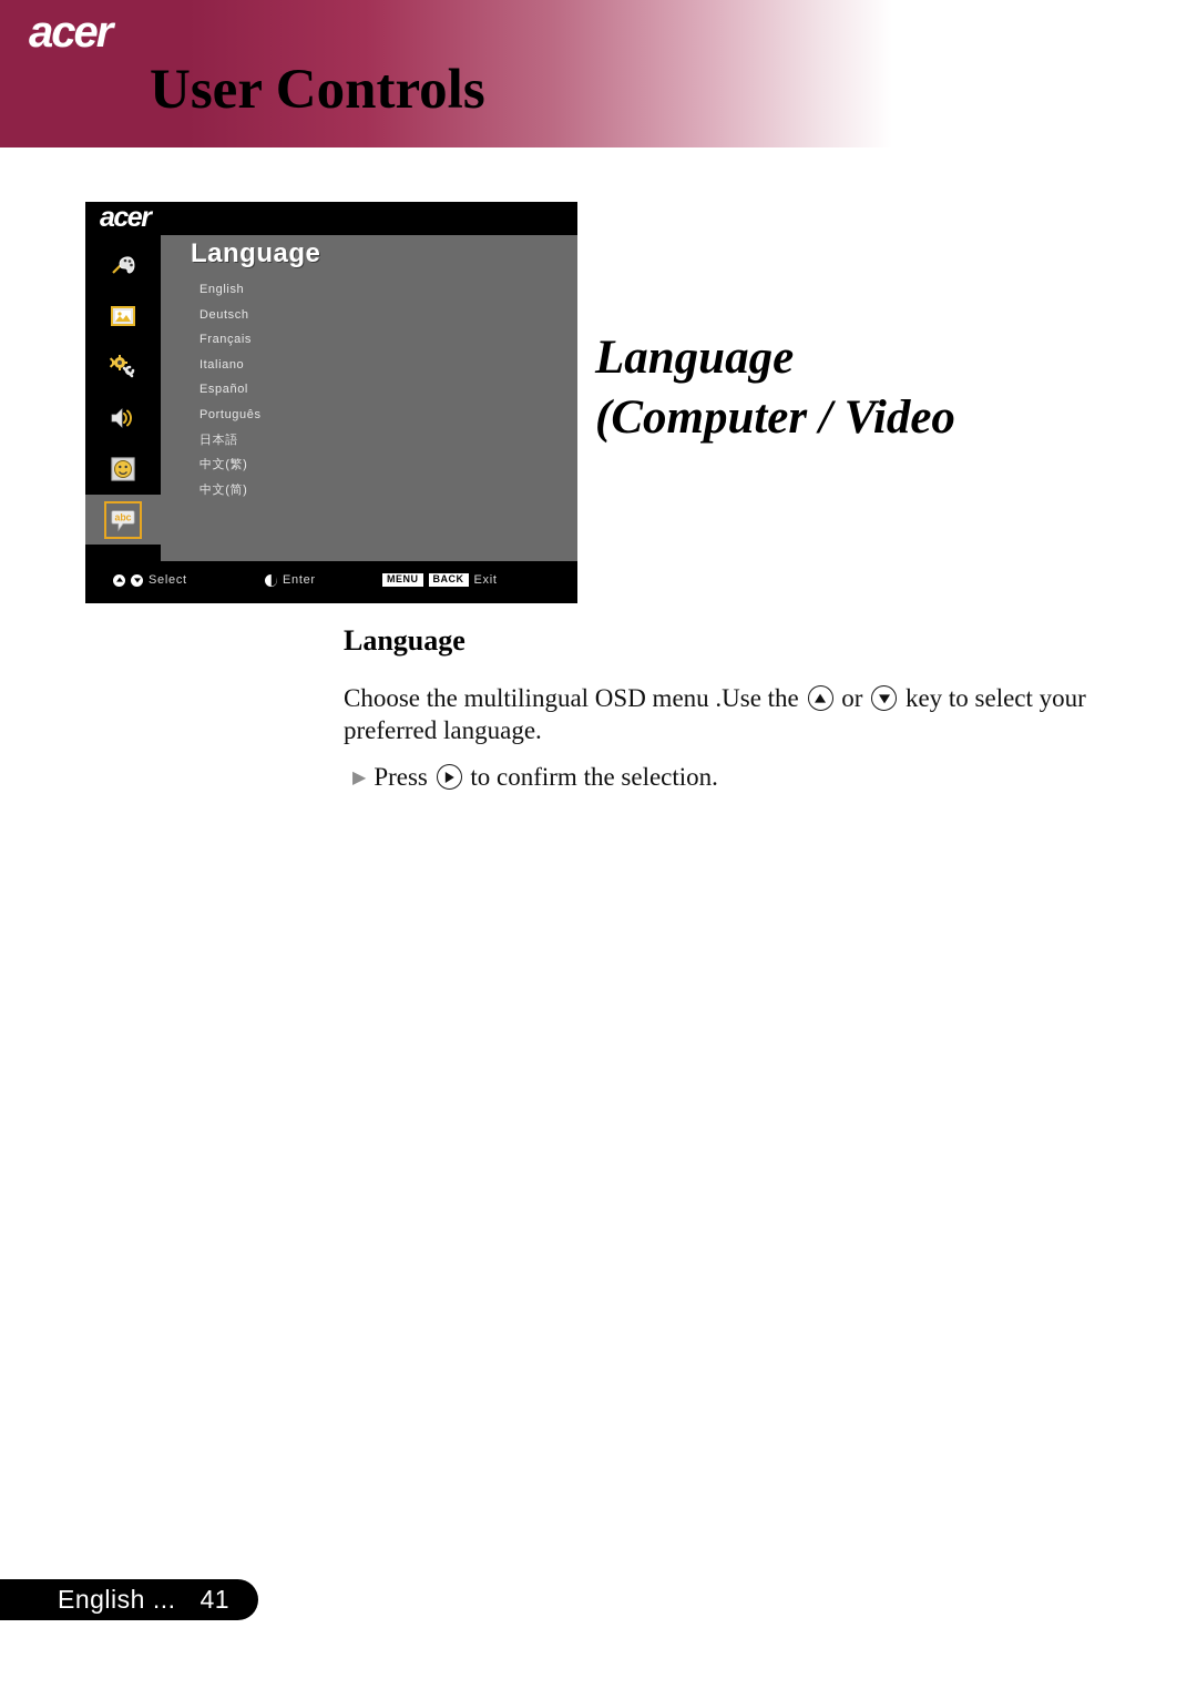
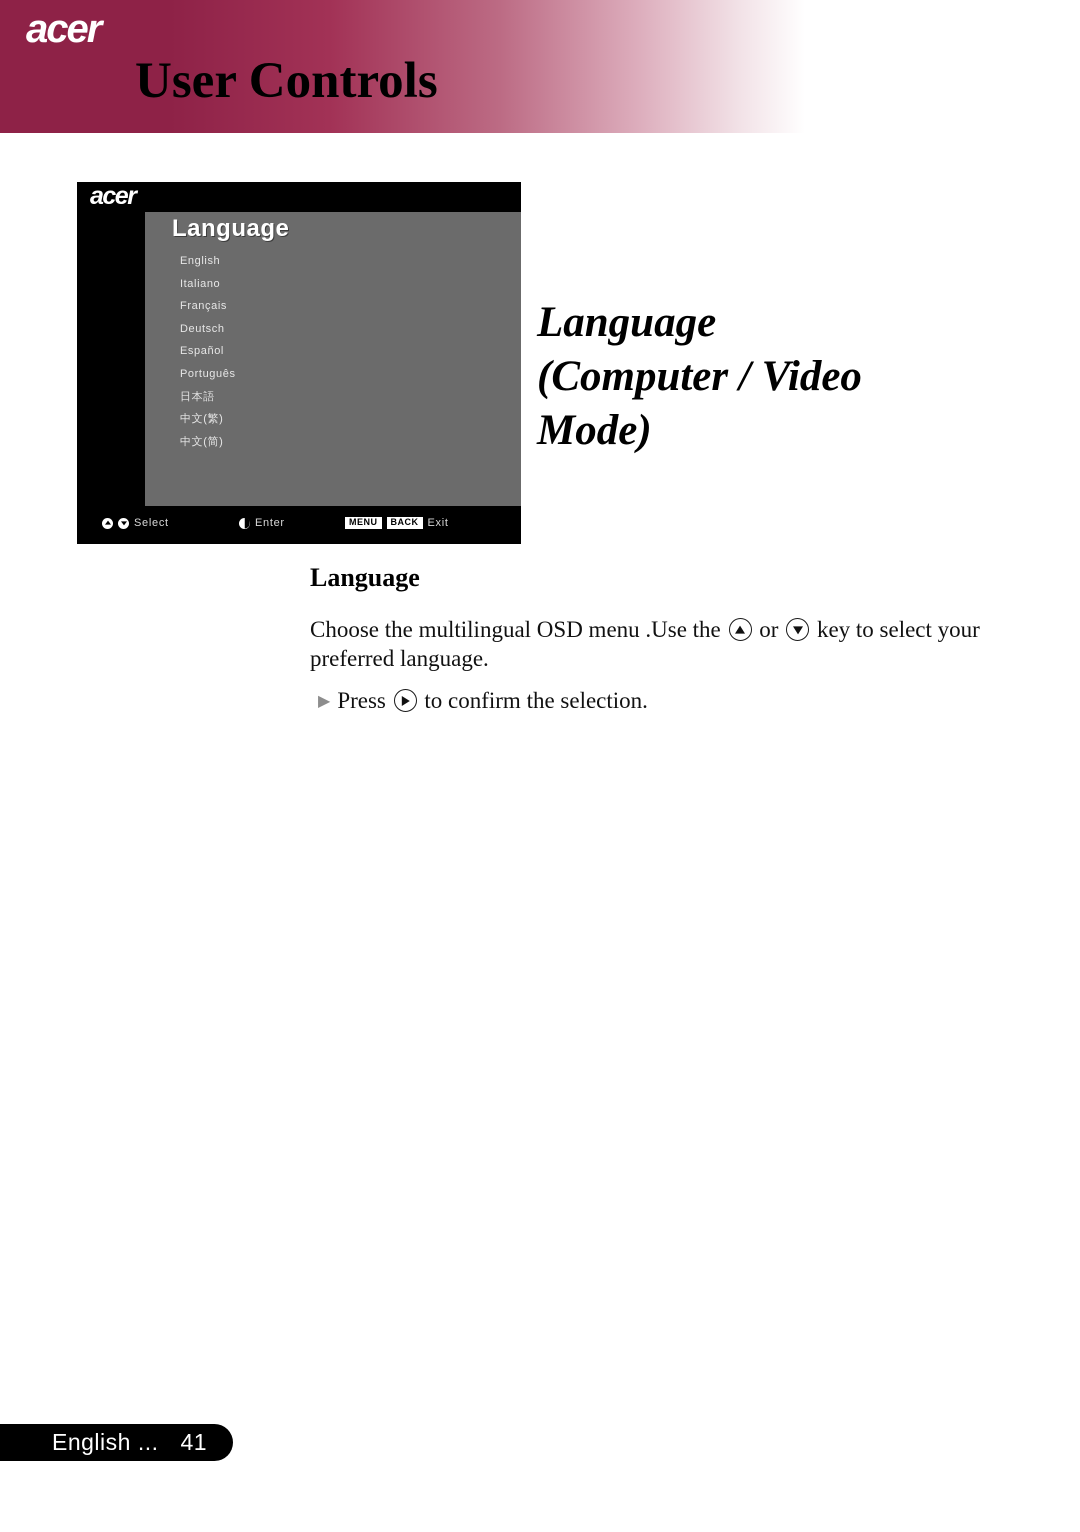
  acer
  User Controls
  acer
  Language
  English
- Deutsch
+ Italiano
  Français
- Italiano
+ Deutsch
  Español
  Português
  日本語
  中文(繁)
  中文(简)
- abc
  Select
  Enter
  MENU
  BACK
  Exit
  Language
  (Computer / Video
+ Mode)
  Language
  Choose the multilingual OSD menu .Use the or key to select your preferred language.
  ▶
  Press to confirm the selection.
  English ...
  41
